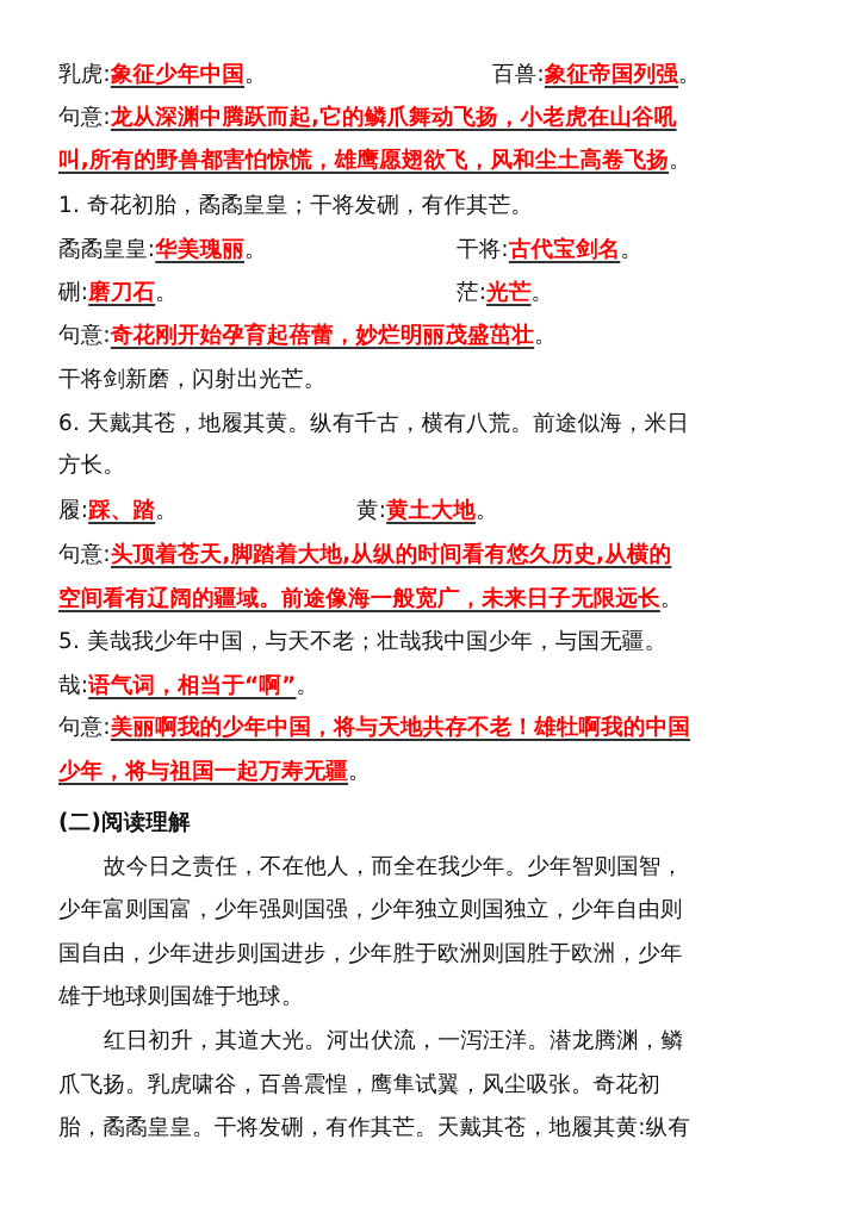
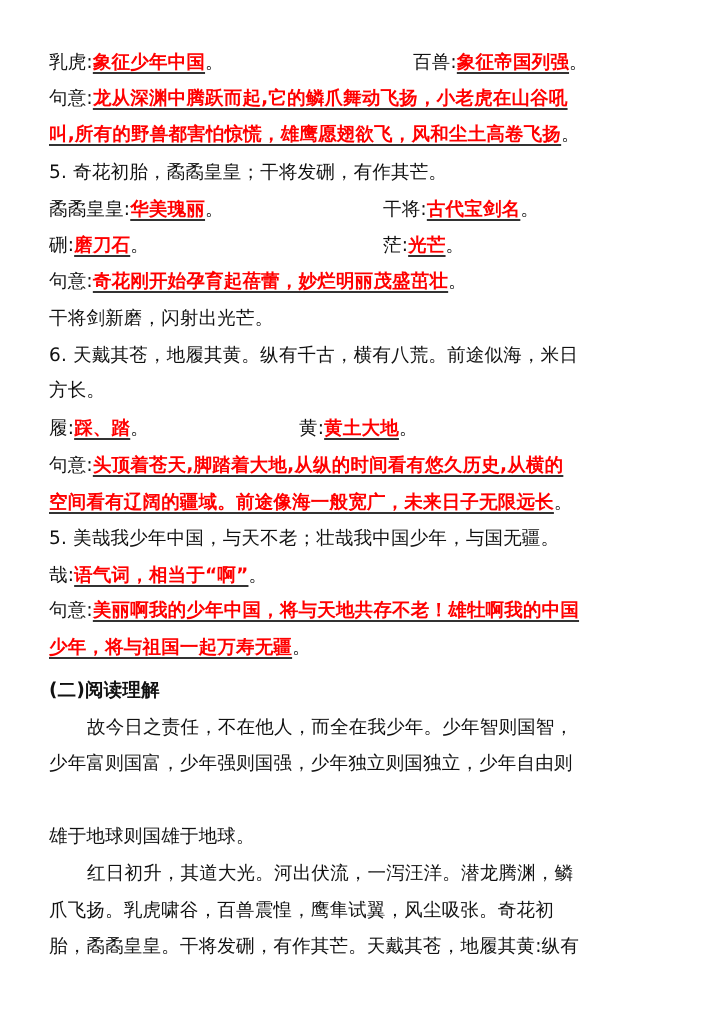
  乳虎:象征少年中国。
  百兽:象征帝国列强。
  句意:龙从深渊中腾跃而起,它的鳞爪舞动飞扬，小老虎在山谷吼
  叫,所有的野兽都害怕惊慌，雄鹰愿翅欲飞，风和尘土高卷飞扬。
- 1. 奇花初胎，矞矞皇皇；干将发硎，有作其芒。
+ 5. 奇花初胎，矞矞皇皇；干将发硎，有作其芒。
  矞矞皇皇:华美瑰丽。
  干将:古代宝剑名。
  硎:磨刀石。
  茫:光芒。
  句意:奇花刚开始孕育起蓓蕾，妙烂明丽茂盛茁壮。
  干将剑新磨，闪射出光芒。
  6. 天戴其苍，地履其黄。纵有千古，横有八荒。前途似海，米日
  方长。
  履:踩、踏。
  黄:黄土大地。
  句意:头顶着苍天,脚踏着大地,从纵的时间看有悠久历史,从横的
  空间看有辽阔的疆域。前途像海一般宽广，未来日子无限远长。
  5. 美哉我少年中国，与天不老；壮哉我中国少年，与国无疆。
  哉:语气词，相当于“啊”。
  句意:美丽啊我的少年中国，将与天地共存不老！雄牡啊我的中国
  少年，将与祖国一起万寿无疆。
  (二)阅读理解
  故今日之责任，不在他人，而全在我少年。少年智则国智，
  少年富则国富，少年强则国强，少年独立则国独立，少年自由则
- 国自由，少年进步则国进步，少年胜于欧洲则国胜于欧洲，少年
  雄于地球则国雄于地球。
  红日初升，其道大光。河出伏流，一泻汪洋。潜龙腾渊，鳞
  爪飞扬。乳虎啸谷，百兽震惶，鹰隼试翼，风尘吸张。奇花初
  胎，矞矞皇皇。干将发硎，有作其芒。天戴其苍，地履其黄:纵有
